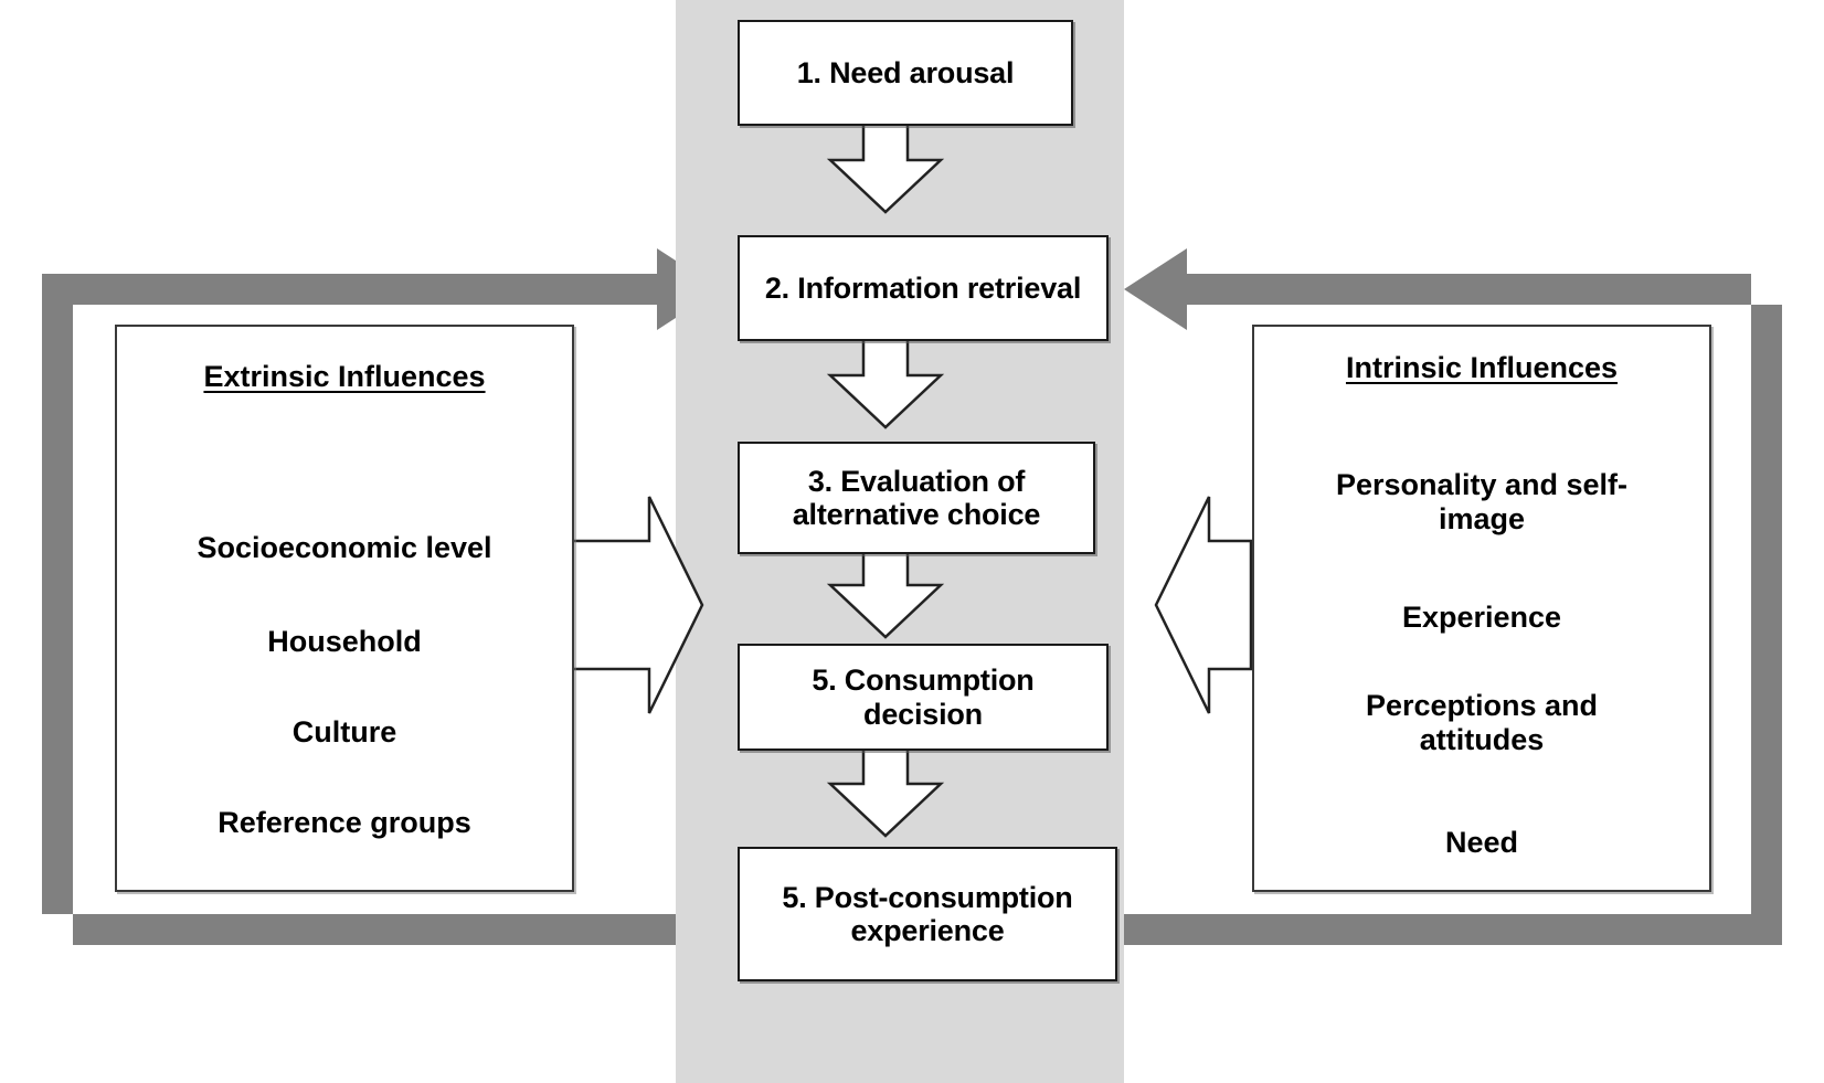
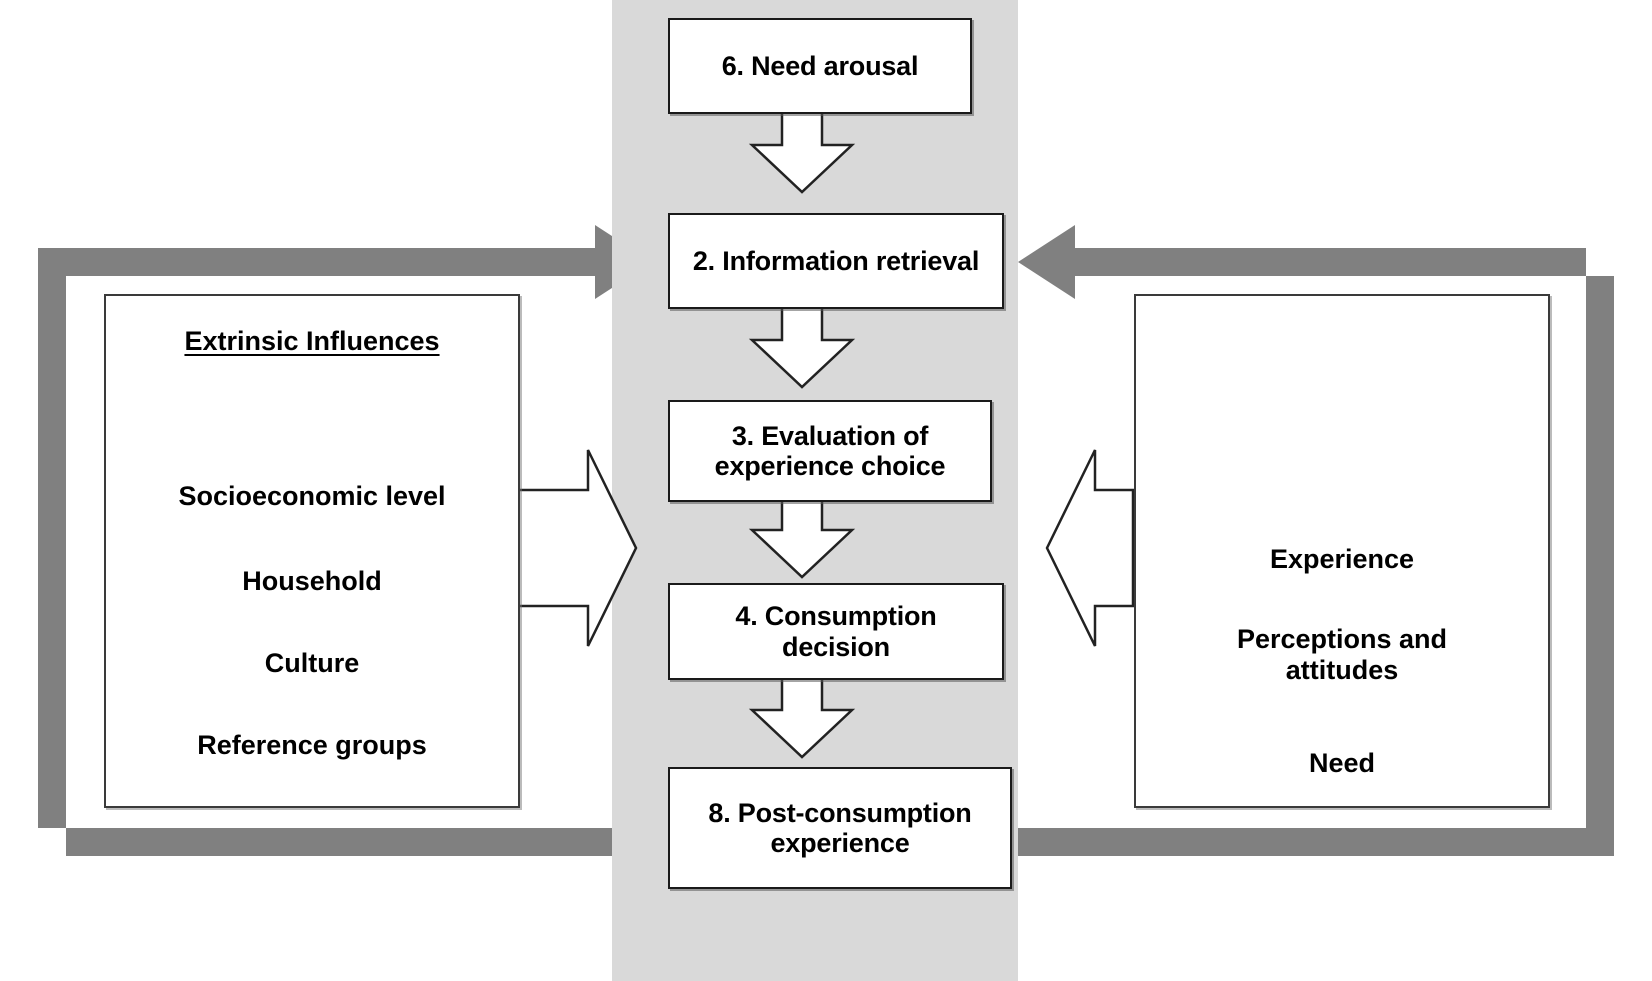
  Extrinsic Influences
  Socioeconomic level
  Household
  Culture
  Reference groups
- Intrinsic Influences
- Personality and self-image
  Experience
  Perceptions and attitudes
  Need
- 1. Need arousal
+ 6. Need arousal
  2. Information retrieval
- 3. Evaluation of alternative choice
+ 3. Evaluation of experience choice
- 5. Consumption decision
+ 4. Consumption decision
- 5. Post-consumption experience
+ 8. Post-consumption experience
